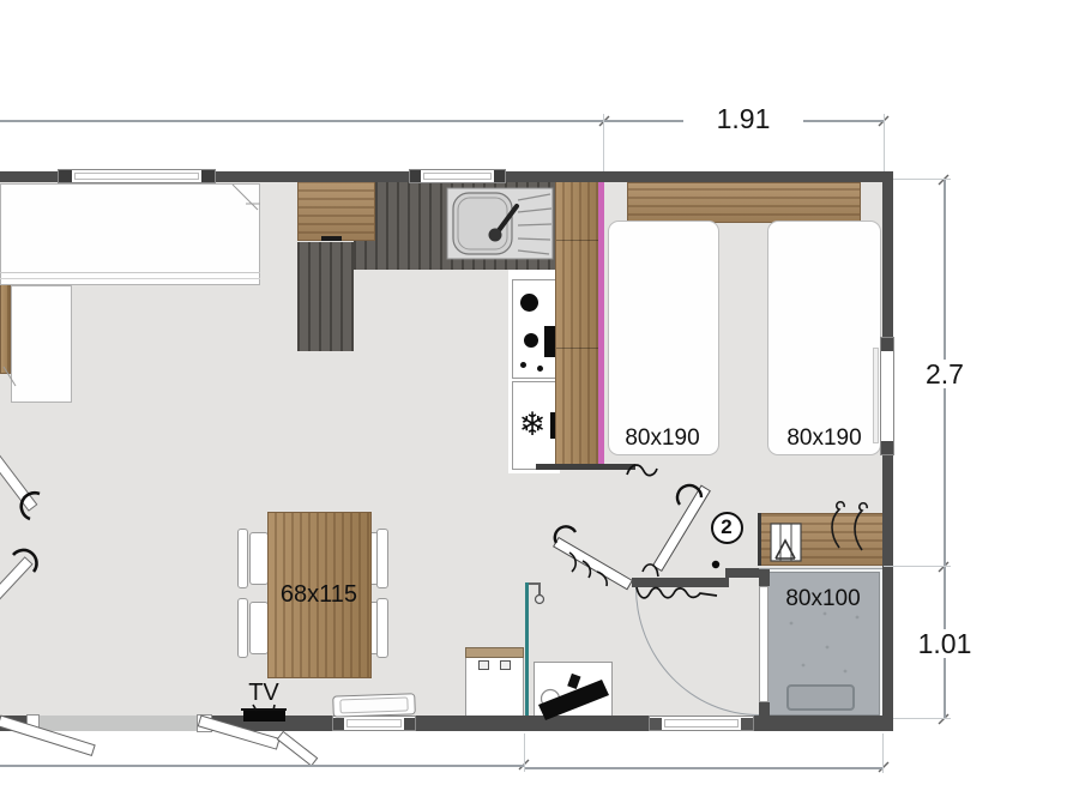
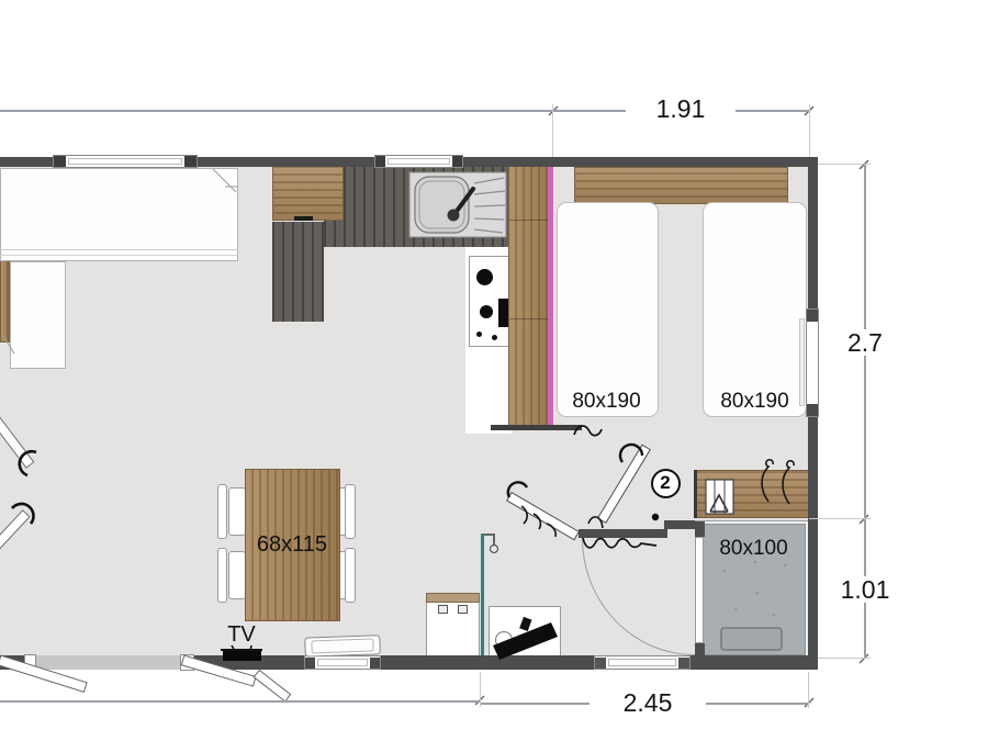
- ❄
  1.91
  2.7
  1.01
+ 2.45
  80x190
  80x190
  68x115
  80x100
  TV
  2
